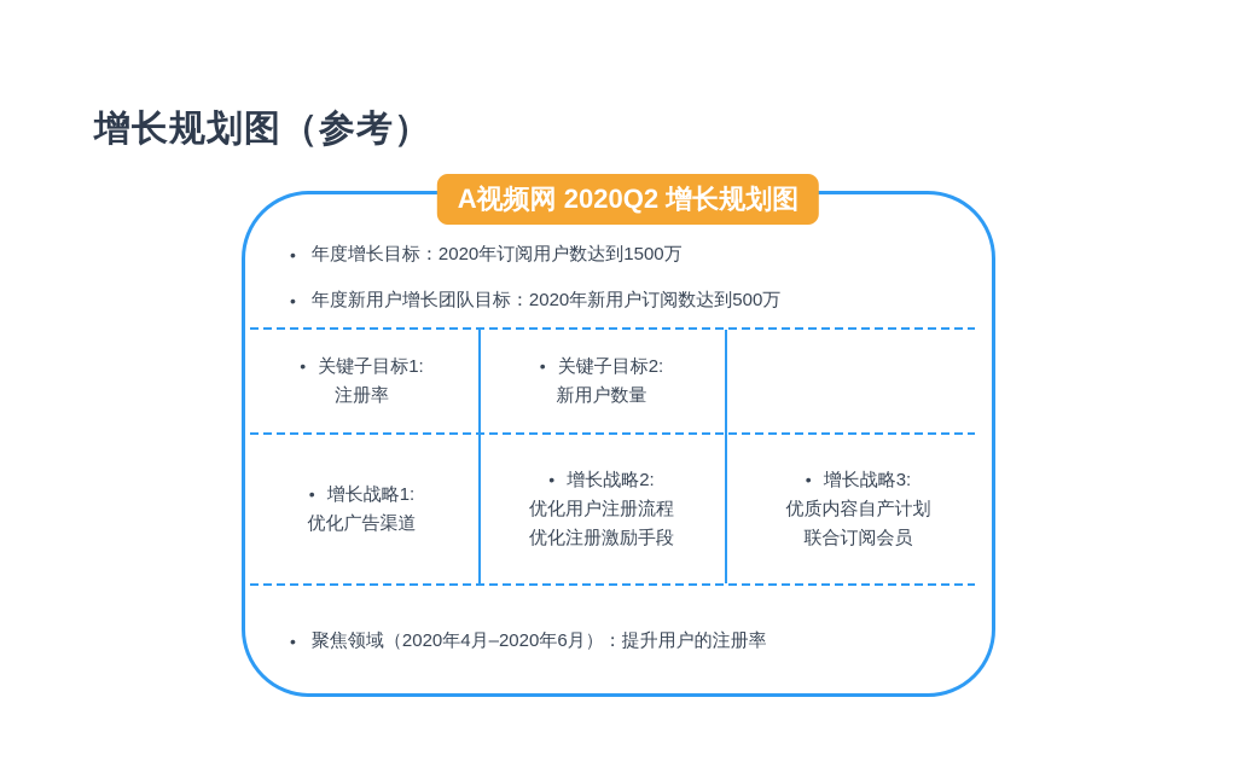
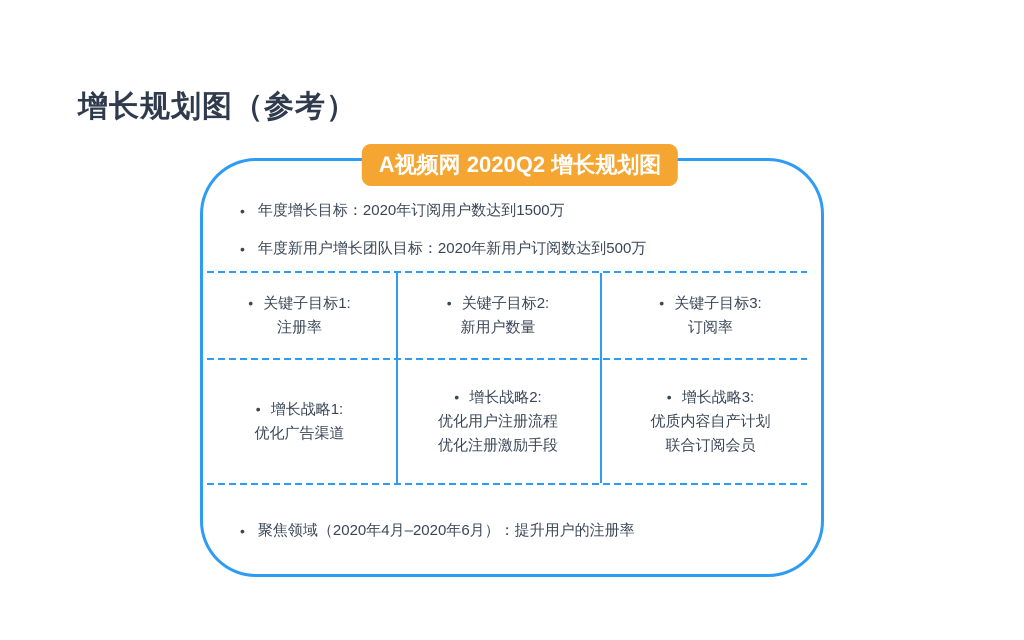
  增长规划图（参考）
  A视频网 2020Q2 增长规划图
  •
  年度增长目标：2020年订阅用户数达到1500万
  •
  年度新用户增长团队目标：2020年新用户订阅数达到500万
  • 关键子目标1:
  注册率
  • 关键子目标2:
  新用户数量
+ • 关键子目标3:
+ 订阅率
  • 增长战略1:
  优化广告渠道
  • 增长战略2:
  优化用户注册流程
  优化注册激励手段
  • 增长战略3:
  优质内容自产计划
  联合订阅会员
  •
  聚焦领域（2020年4月–2020年6月）：提升用户的注册率
